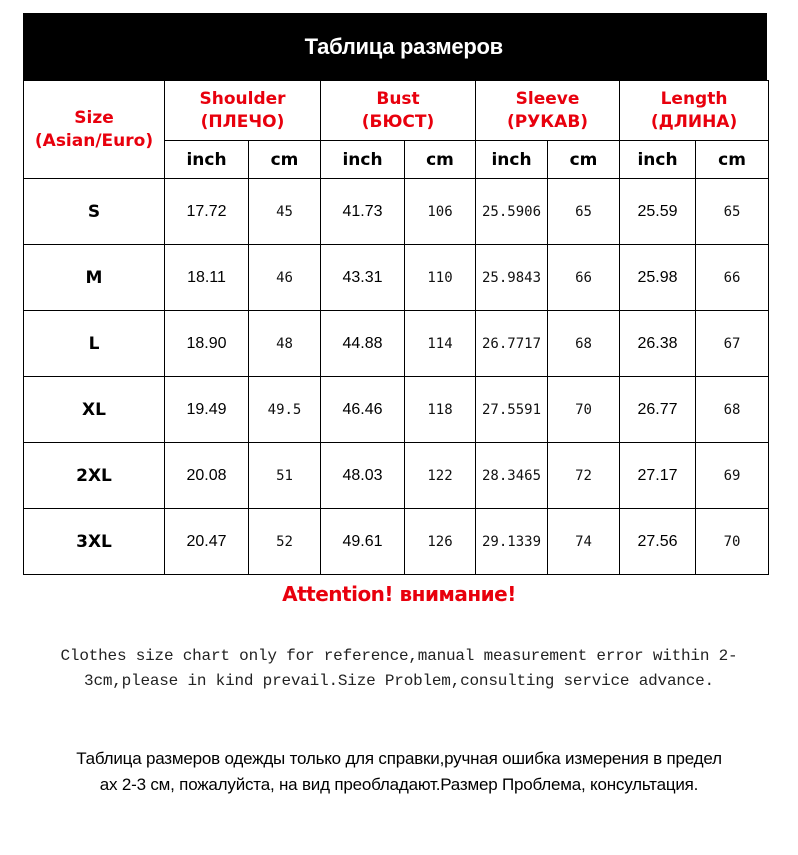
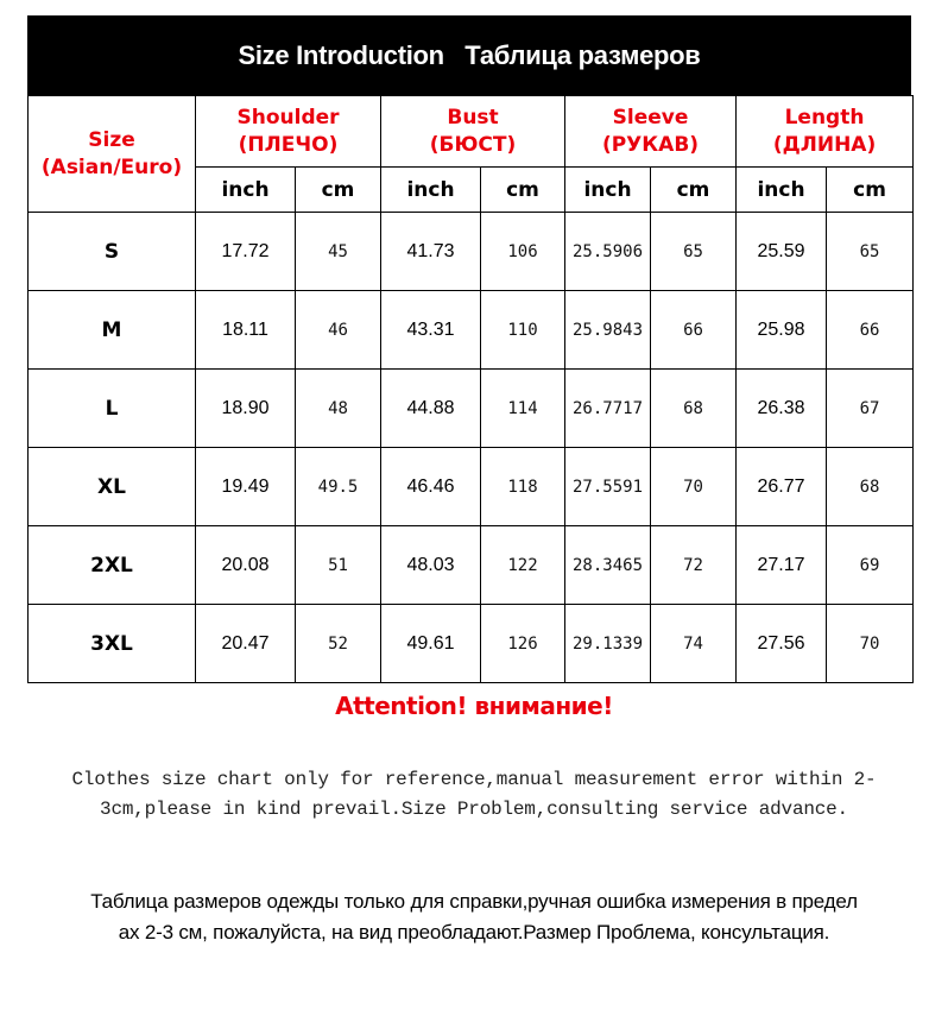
+ Size Introduction
  Таблица размеров
  Size (Asian/Euro)	Shoulder (ПЛЕЧО)	Bust (БЮСТ)	Sleeve (РУКАВ)	Length (ДЛИНА)
  inch	cm	inch	cm	inch	cm	inch	cm
  S	17.72	45	41.73	106	25.5906	65	25.59	65
  M	18.11	46	43.31	110	25.9843	66	25.98	66
  L	18.90	48	44.88	114	26.7717	68	26.38	67
  XL	19.49	49.5	46.46	118	27.5591	70	26.77	68
  2XL	20.08	51	48.03	122	28.3465	72	27.17	69
  3XL	20.47	52	49.61	126	29.1339	74	27.56	70
  Attention! внимание!
  Clothes size chart only for reference,manual measurement error within 2-
  3cm,please in kind prevail.Size Problem,consulting service advance.
  Таблица размеров одежды только для справки,ручная ошибка измерения в предел
  ах 2-3 см, пожалуйста, на вид преобладают.Размер Проблема, консультация.
